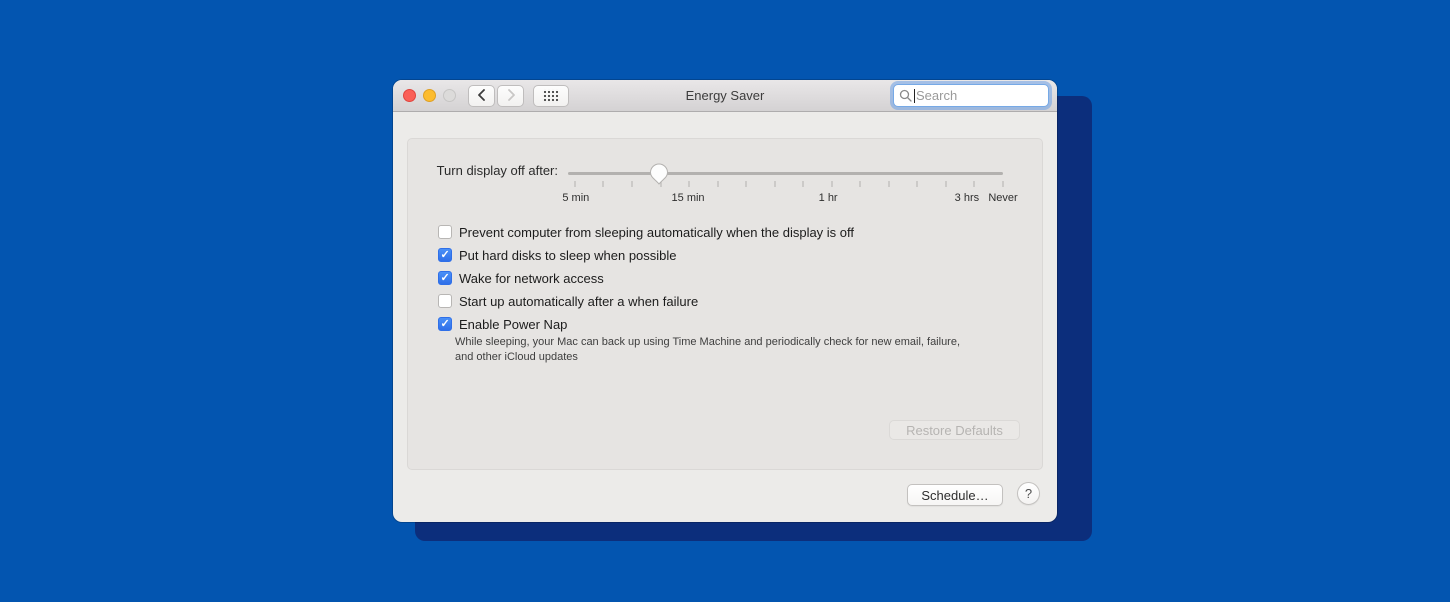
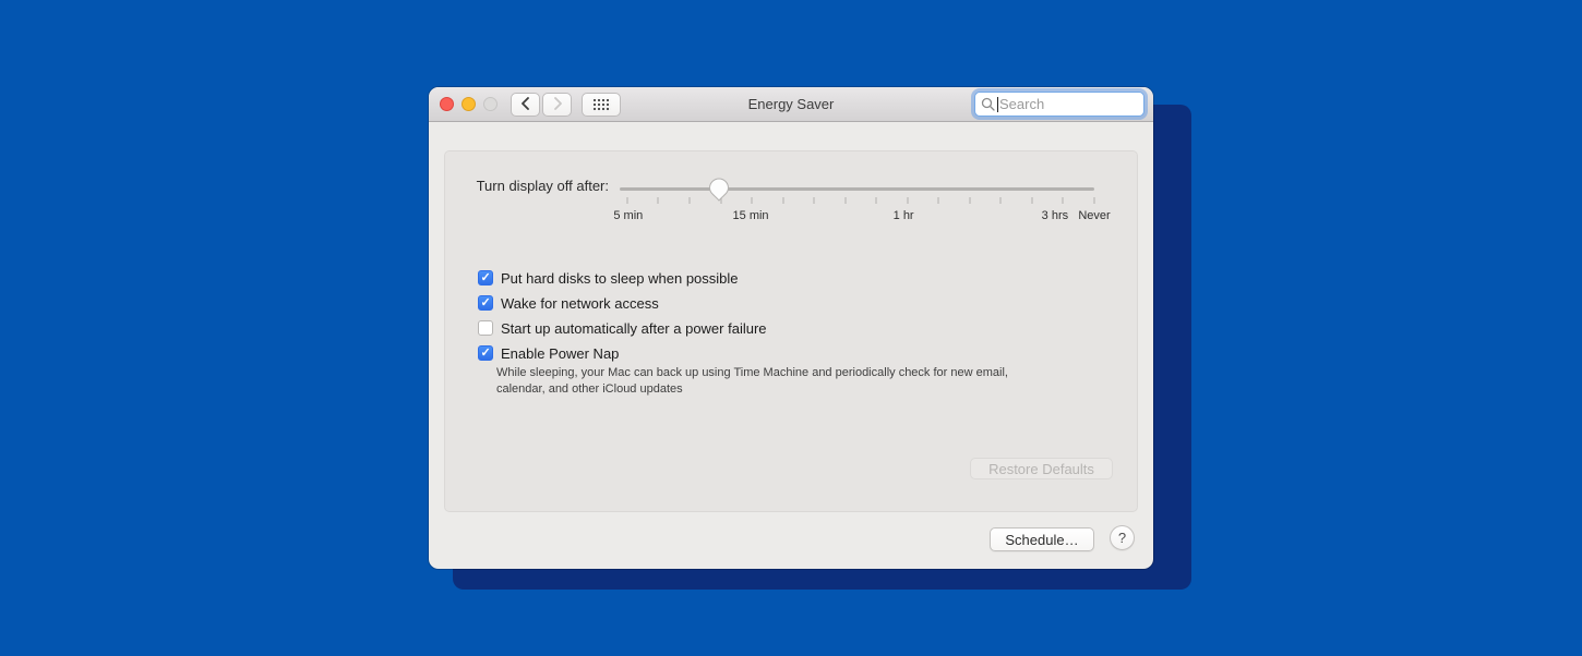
  Energy Saver
  Search
  Turn display off after:
  5 min
  15 min
  1 hr
  3 hrs
  Never
- Prevent computer from sleeping automatically when the display is off
  Put hard disks to sleep when possible
  Wake for network access
- Start up automatically after a when failure
+ Start up automatically after a power failure
  Enable Power Nap
- While sleeping, your Mac can back up using Time Machine and periodically check for new email, failure, and other iCloud updates
+ While sleeping, your Mac can back up using Time Machine and periodically check for new email, calendar, and other iCloud updates
  Restore Defaults
  Schedule…
  ?
